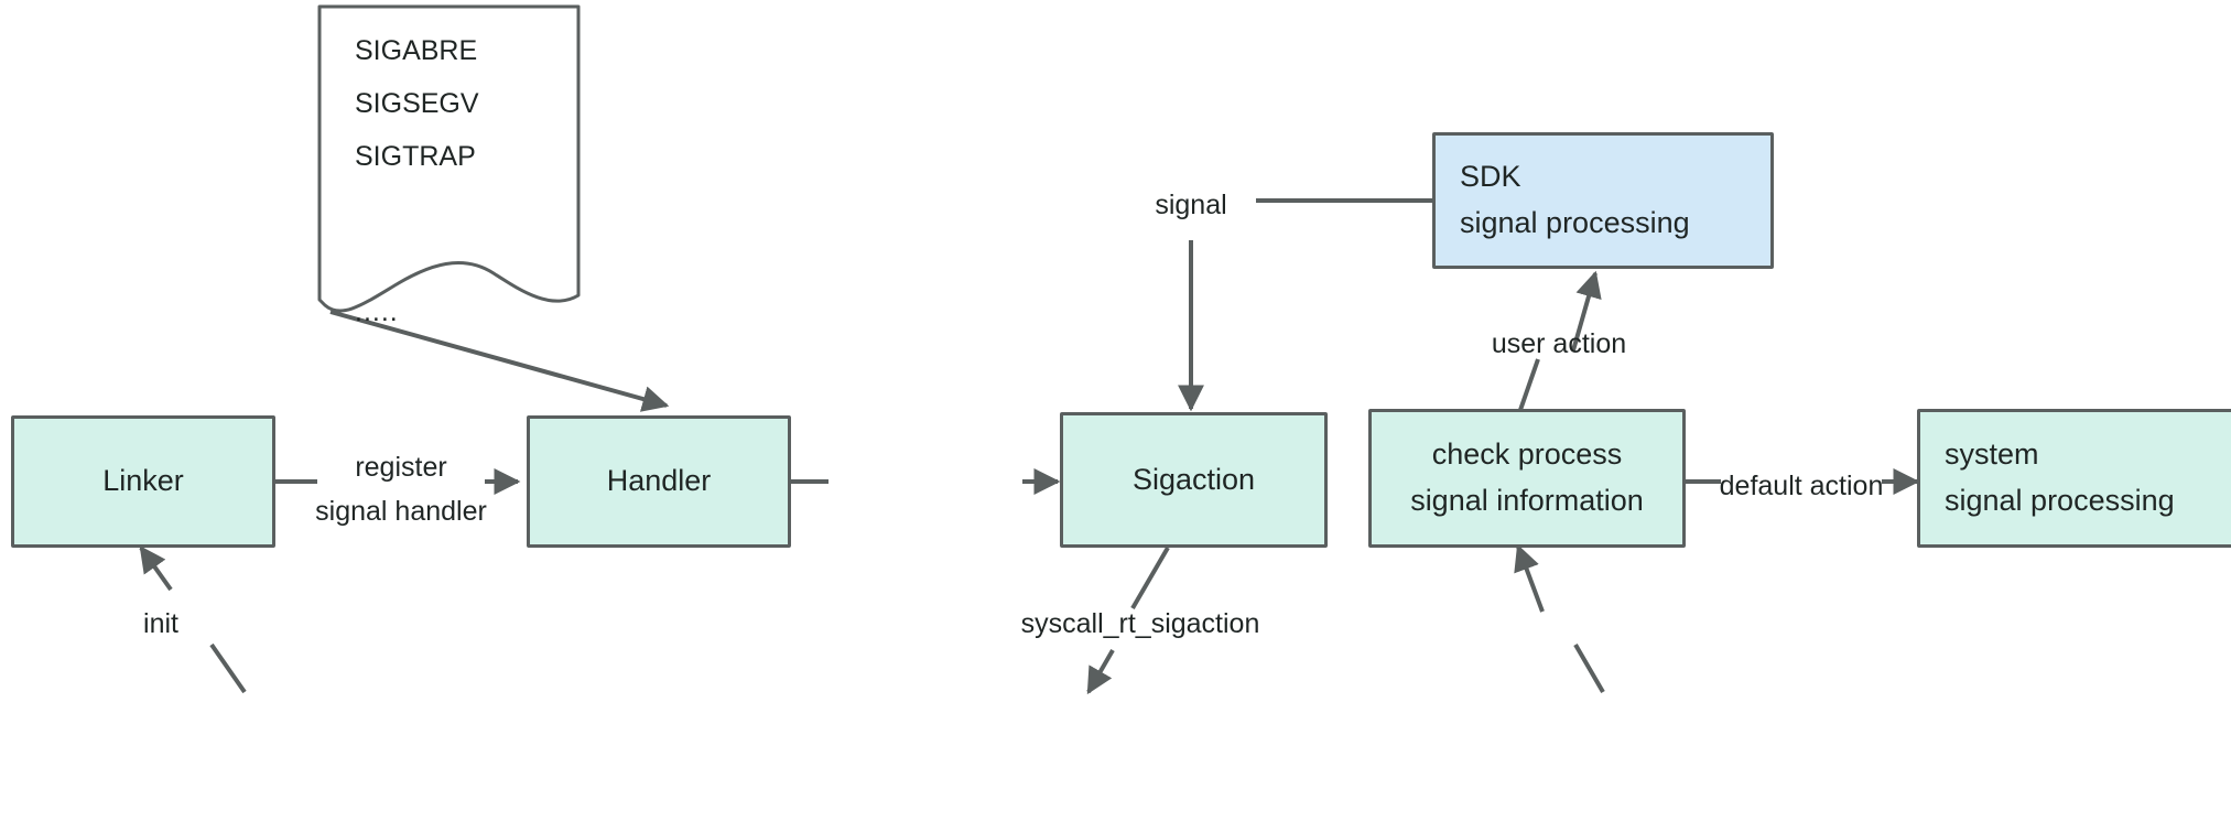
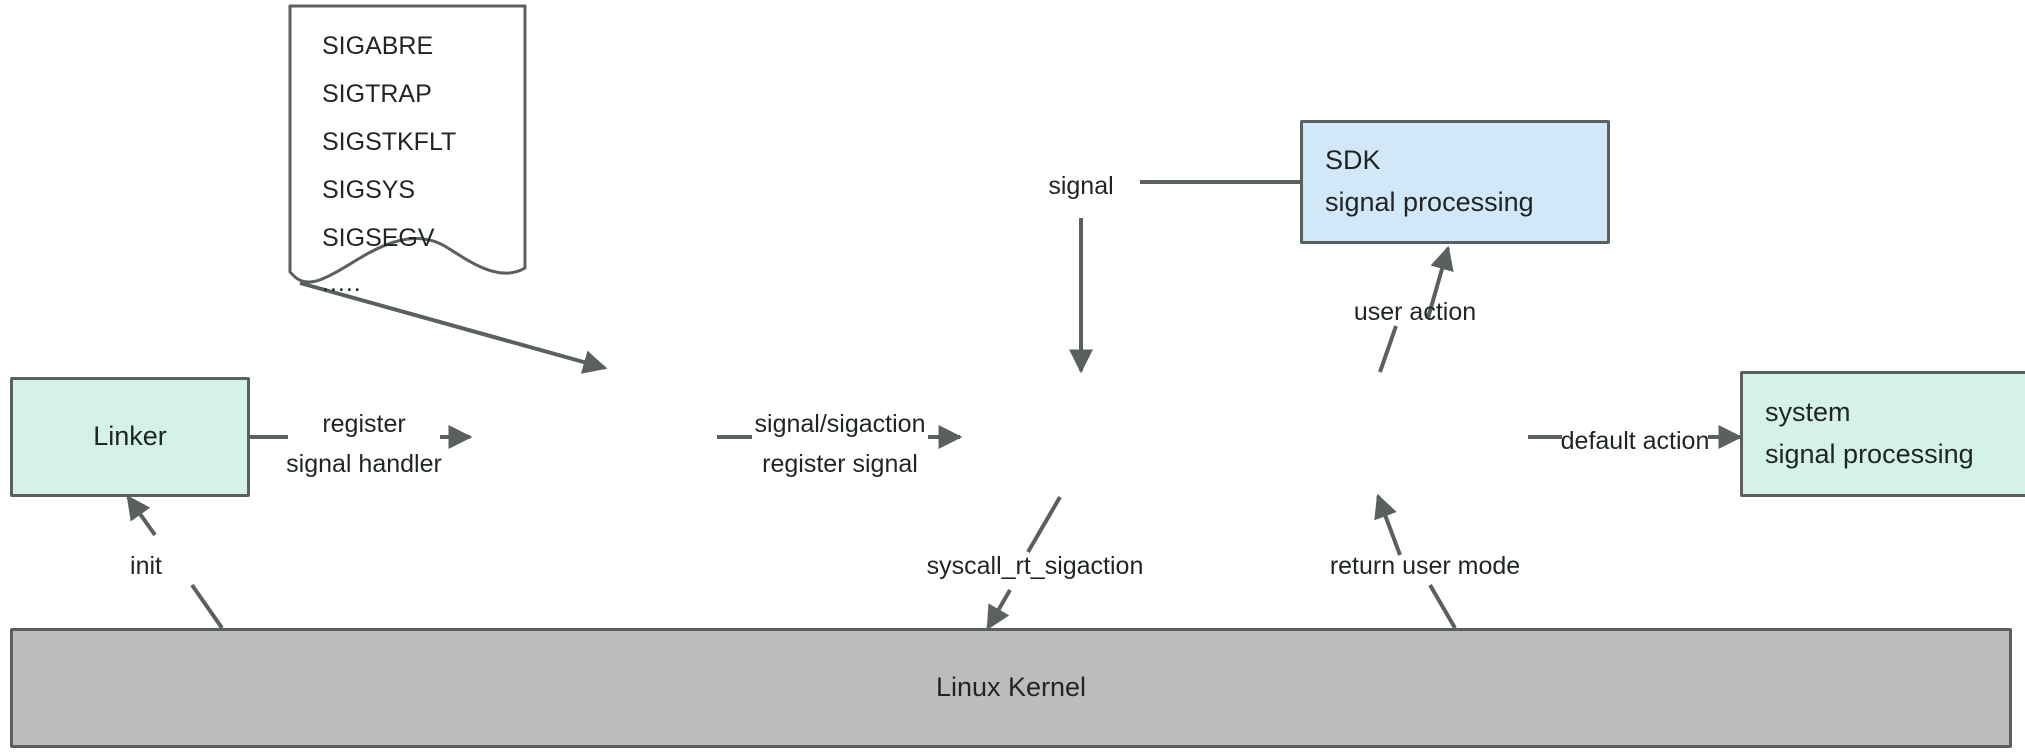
  SIGABRE
- SIGSEGV
+ SIGTRAP
+ SIGSTKFLT
+ SIGSYS
- SIGTRAP
+ SIGSEGV
  .....
  Linker
- Handler
- Sigaction
- check process
- signal information
  system
  signal processing
  SDK
  signal processing
+ Linux Kernel
  register
  signal handler
+ signal/sigaction
+ register signal
  default action
  signal
  user action
  init
  syscall_rt_sigaction
+ return user mode
